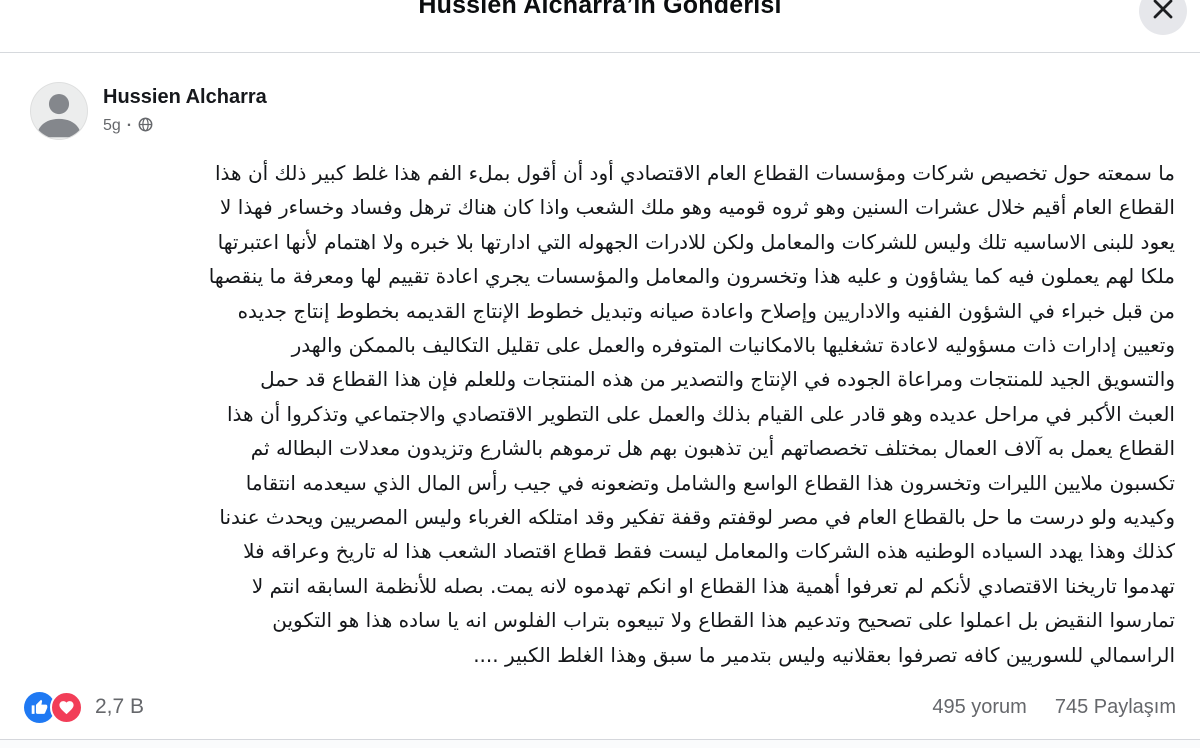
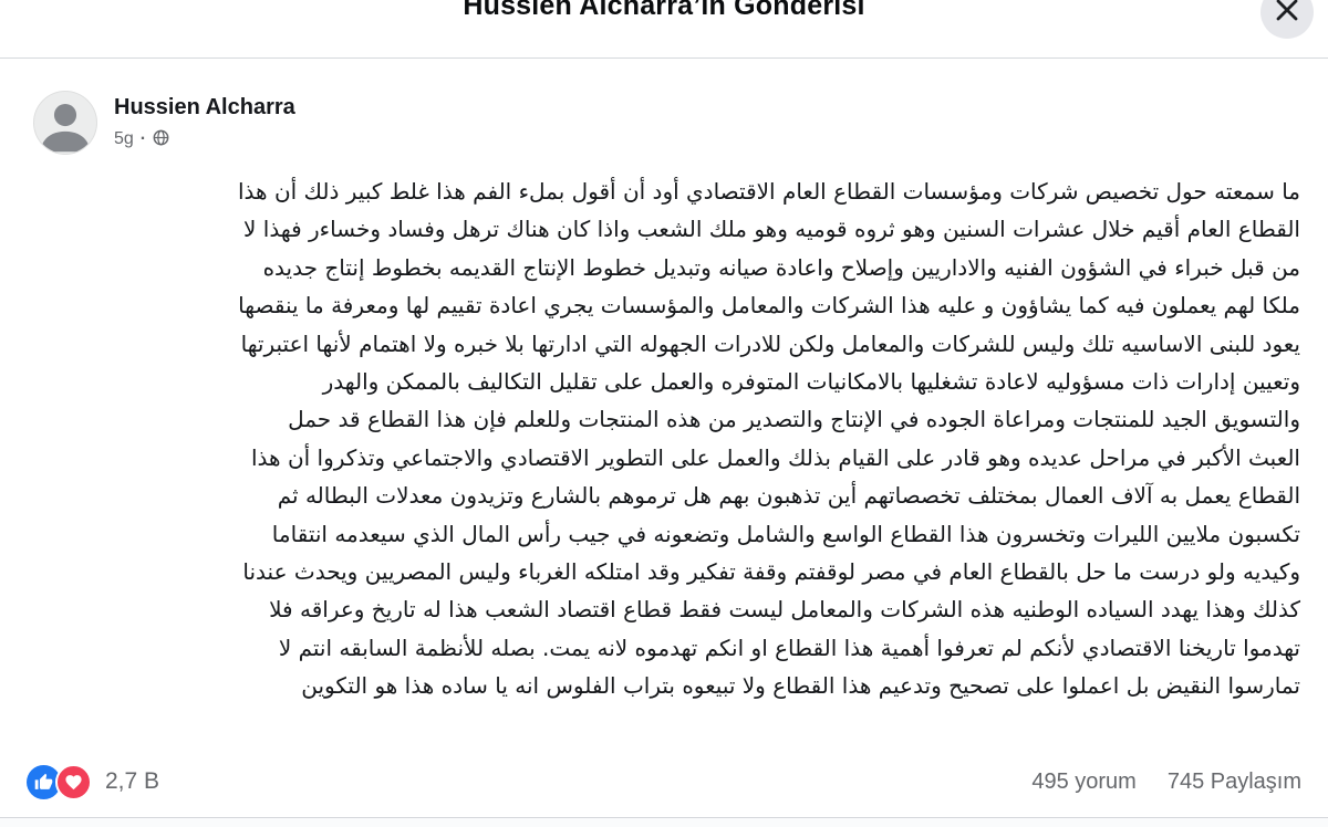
  Hussien Alcharra’in Gönderisi
  Hussien Alcharra
  5g
  ·
  ما سمعته حول تخصيص شركات ومؤسسات القطاع العام الاقتصادي أود أن أقول بملء الفم هذا غلط كبير ذلك أن هذا
  القطاع العام أقيم خلال عشرات السنين وهو ثروه قوميه وهو ملك الشعب واذا كان هناك ترهل وفساد وخساءر فهذا لا
- يعود للبنى الاساسيه تلك وليس للشركات والمعامل ولكن للادرات الجهوله التي ادارتها بلا خبره ولا اهتمام لأنها اعتبرتها
+ من قبل خبراء في الشؤون الفنيه والاداريين وإصلاح واعادة صيانه وتبديل خطوط الإنتاج القديمه بخطوط إنتاج جديده
- ملكا لهم يعملون فيه كما يشاؤون و عليه هذا وتخسرون والمعامل والمؤسسات يجري اعادة تقييم لها ومعرفة ما ينقصها
+ ملكا لهم يعملون فيه كما يشاؤون و عليه هذا الشركات والمعامل والمؤسسات يجري اعادة تقييم لها ومعرفة ما ينقصها
- من قبل خبراء في الشؤون الفنيه والاداريين وإصلاح واعادة صيانه وتبديل خطوط الإنتاج القديمه بخطوط إنتاج جديده
+ يعود للبنى الاساسيه تلك وليس للشركات والمعامل ولكن للادرات الجهوله التي ادارتها بلا خبره ولا اهتمام لأنها اعتبرتها
  وتعيين إدارات ذات مسؤوليه لاعادة تشغليها بالامكانيات المتوفره والعمل على تقليل التكاليف بالممكن والهدر
  والتسويق الجيد للمنتجات ومراعاة الجوده في الإنتاج والتصدير من هذه المنتجات وللعلم فإن هذا القطاع قد حمل
  العبث الأكبر في مراحل عديده وهو قادر على القيام بذلك والعمل على التطوير الاقتصادي والاجتماعي وتذكروا أن هذا
  القطاع يعمل به آلاف العمال بمختلف تخصصاتهم أين تذهبون بهم هل ترموهم بالشارع وتزيدون معدلات البطاله ثم
  تكسبون ملايين الليرات وتخسرون هذا القطاع الواسع والشامل وتضعونه في جيب رأس المال الذي سيعدمه انتقاما
  وكيديه ولو درست ما حل بالقطاع العام في مصر لوقفتم وقفة تفكير وقد امتلكه الغرباء وليس المصريين ويحدث عندنا
  كذلك وهذا يهدد السياده الوطنيه هذه الشركات والمعامل ليست فقط قطاع اقتصاد الشعب هذا له تاريخ وعراقه فلا
  تهدموا تاريخنا الاقتصادي لأنكم لم تعرفوا أهمية هذا القطاع او انكم تهدموه لانه يمت. بصله للأنظمة السابقه انتم لا
  تمارسوا النقيض بل اعملوا على تصحيح وتدعيم هذا القطاع ولا تبيعوه بتراب الفلوس انه يا ساده هذا هو التكوين
- الراسمالي للسوريين كافه تصرفوا بعقلانيه وليس بتدمير ما سبق وهذا الغلط الكبير ....
  2,7 B
  495 yorum
  745 Paylaşım
